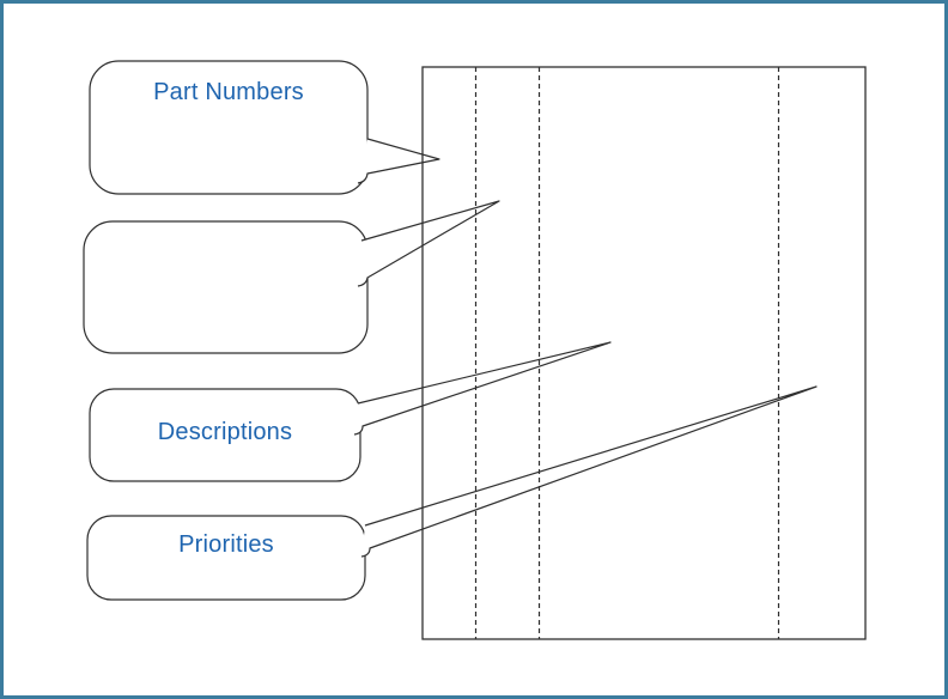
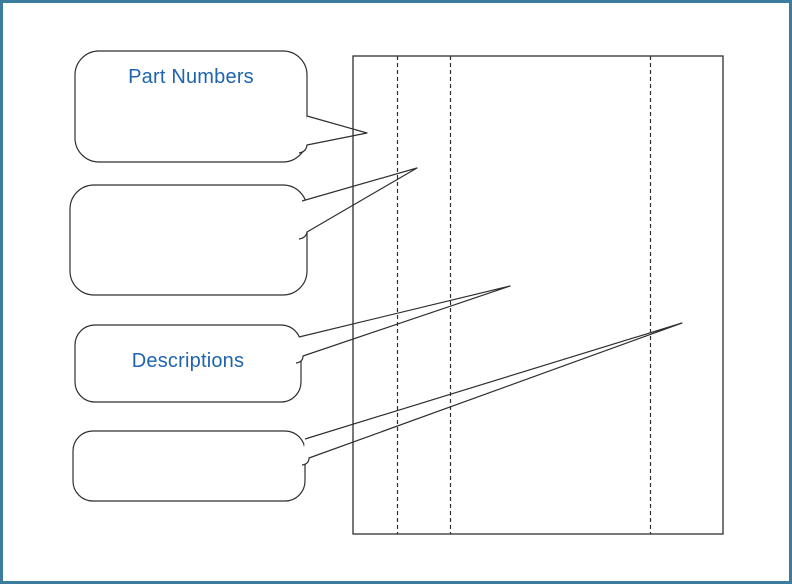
  Part Numbers
  Descriptions
- Priorities
